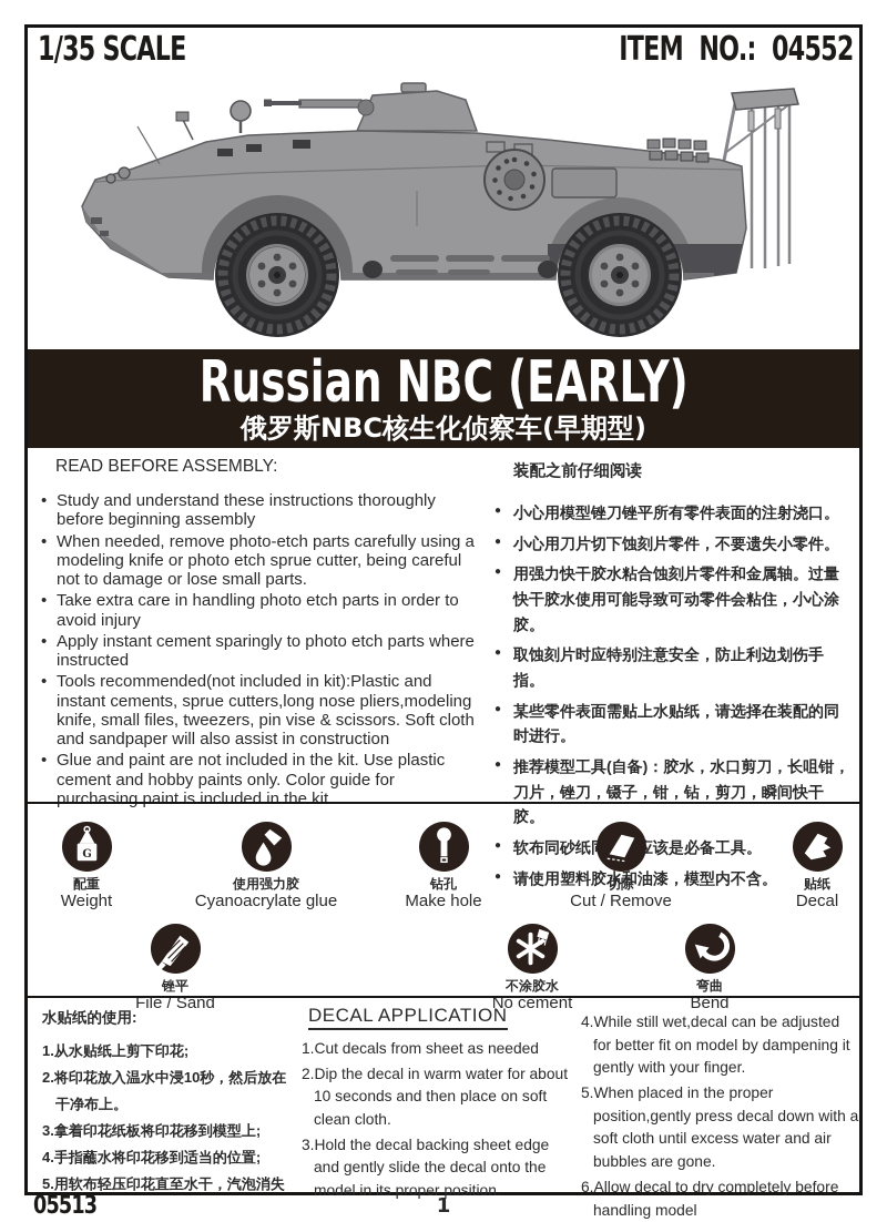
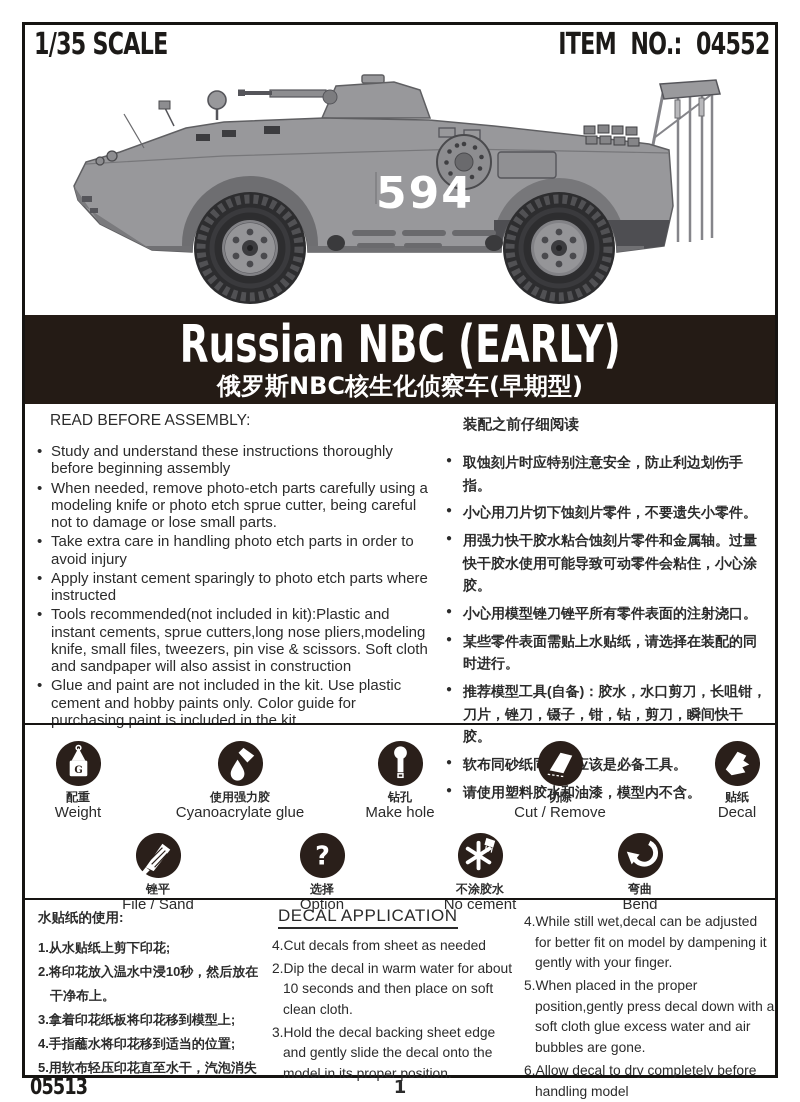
  1/35 SCALE
  ITEM NO.: 04552
+ 594
  Russian NBC (EARLY)
  俄罗斯NBC核生化侦察车(早期型)
  READ BEFORE ASSEMBLY:
  Study and understand these instructions thoroughly before beginning assembly
  When needed, remove photo-etch parts carefully using a modeling knife or photo etch sprue cutter, being careful not to damage or lose small parts.
  Take extra care in handling photo etch parts in order to avoid injury
  Apply instant cement sparingly to photo etch parts where instructed
  Tools recommended(not included in kit):Plastic and instant cements, sprue cutters,long nose pliers,modeling knife, small files, tweezers, pin vise & scissors. Soft cloth and sandpaper will also assist in construction
  Glue and paint are not included in the kit. Use plastic cement and hobby paints only. Color guide for purchasing paint is included in the kit.
  装配之前仔细阅读
- 小心用模型锉刀锉平所有零件表面的注射浇口。
+ 取蚀刻片时应特别注意安全，防止利边划伤手指。
  小心用刀片切下蚀刻片零件，不要遗失小零件。
  用强力快干胶水粘合蚀刻片零件和金属轴。过量快干胶水使用可能导致可动零件会粘住，小心涂胶。
- 取蚀刻片时应特别注意安全，防止利边划伤手指。
+ 小心用模型锉刀锉平所有零件表面的注射浇口。
  某些零件表面需贴上水贴纸，请选择在装配的同时进行。
  推荐模型工具(自备)：胶水，水口剪刀，长咀钳，刀片，锉刀，镊子，钳，钻，剪刀，瞬间快干胶。
  软布同砂纸该是必备工具。
  请使用塑料胶水和油漆，模型内不含。
  G
  配重
  Weight
  使用强力胶
  Cyanoacrylate glue
  钻孔
  Make hole
  切除
  Cut / Remove
  贴纸
  Decal
  锉平
  File / Sand
+ ?
+ 选择
+ Option
  不涂胶水
  No cement
  弯曲
  Bend
  水贴纸的使用:
  1.从水贴纸上剪下印花;
  2.将印花放入温水中浸10秒，然后放在干净布上。
  3.拿着印花纸板将印花移到模型上;
  4.手指蘸水将印花移到适当的位置;
  5.用软布轻压印花直至水干，汽泡消失
  DECAL APPLICATION
- 1.Cut decals from sheet as needed
+ 4.Cut decals from sheet as needed
  2.Dip the decal in warm water for about 10 seconds and then place on soft clean cloth.
  3.Hold the decal backing sheet edge and gently slide the decal onto the model in its proper position.
  4.While still wet,decal can be adjusted for better fit on model by dampening it gently with your finger.
- 5.When placed in the proper position,gently press decal down with a soft cloth until excess water and air bubbles are gone.
+ 5.When placed in the proper position,gently press decal down with a soft cloth glue excess water and air bubbles are gone.
  6.Allow decal to dry completely before handling model
  05513
  1
